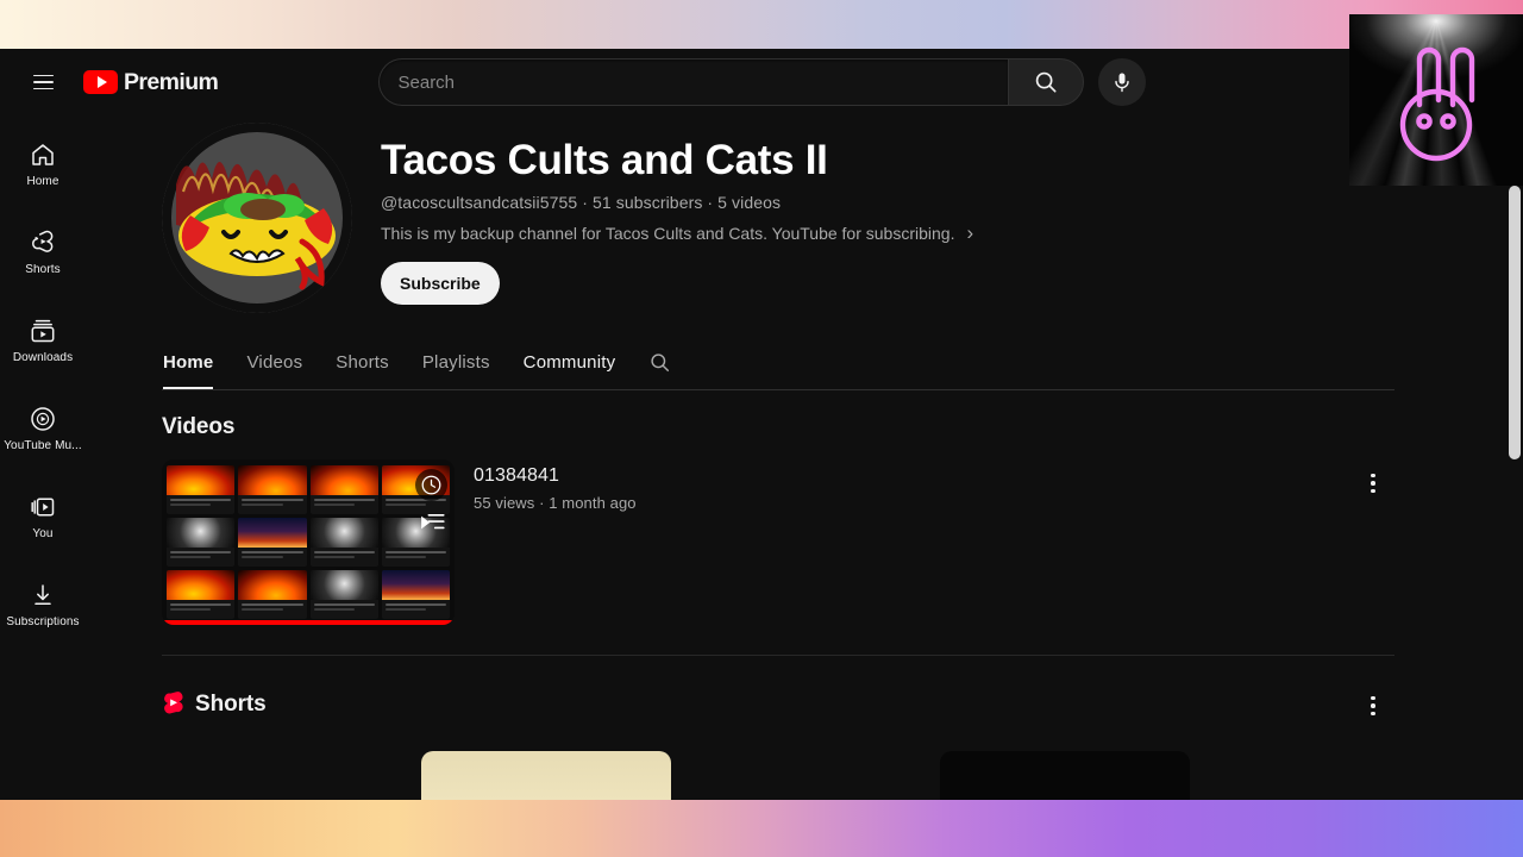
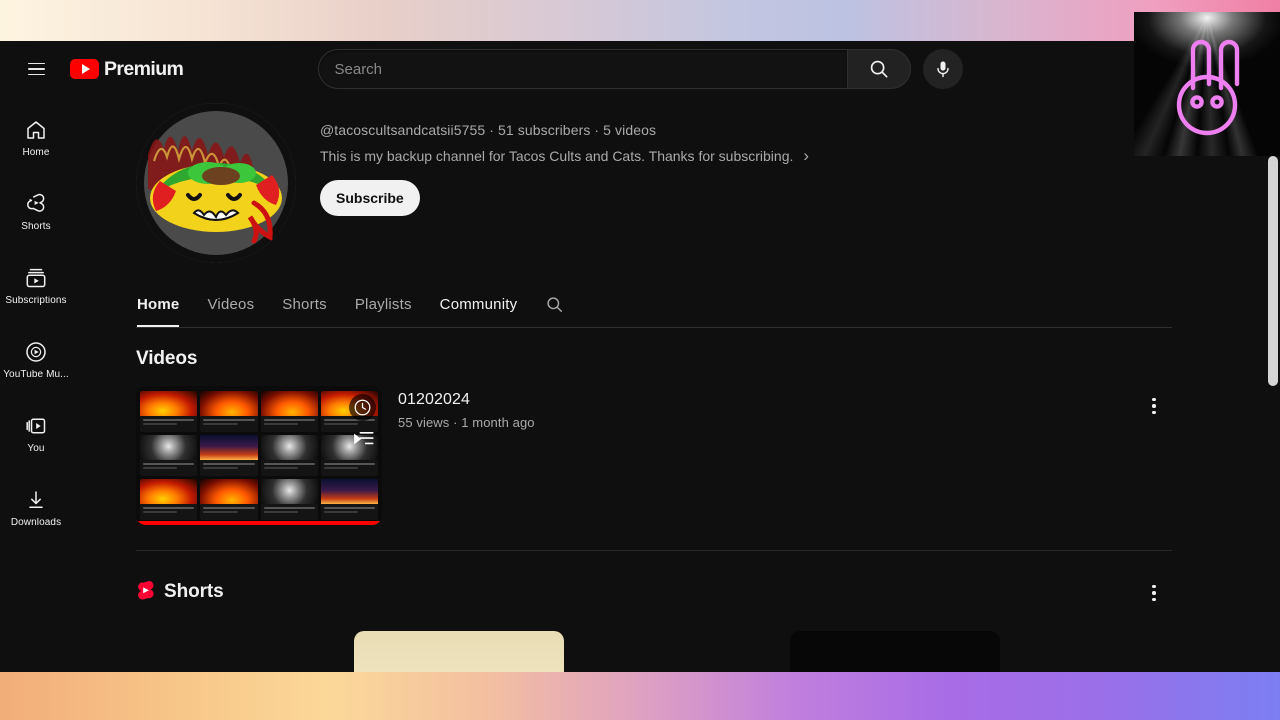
  Premium
  Search
  Home
  Shorts
- Downloads
+ Subscriptions
  YouTube Mu...
  You
- Subscriptions
+ Downloads
- Tacos Cults and Cats II
  @tacoscultsandcatsii5755 · 51 subscribers · 5 videos
- This is my backup channel for Tacos Cults and Cats. YouTube for subscribing.
+ This is my backup channel for Tacos Cults and Cats. Thanks for subscribing.
  ›
  Subscribe
  Home
  Videos
  Shorts
  Playlists
  Community
  Videos
- 01384841
+ 01202024
  55 views · 1 month ago
  Shorts
